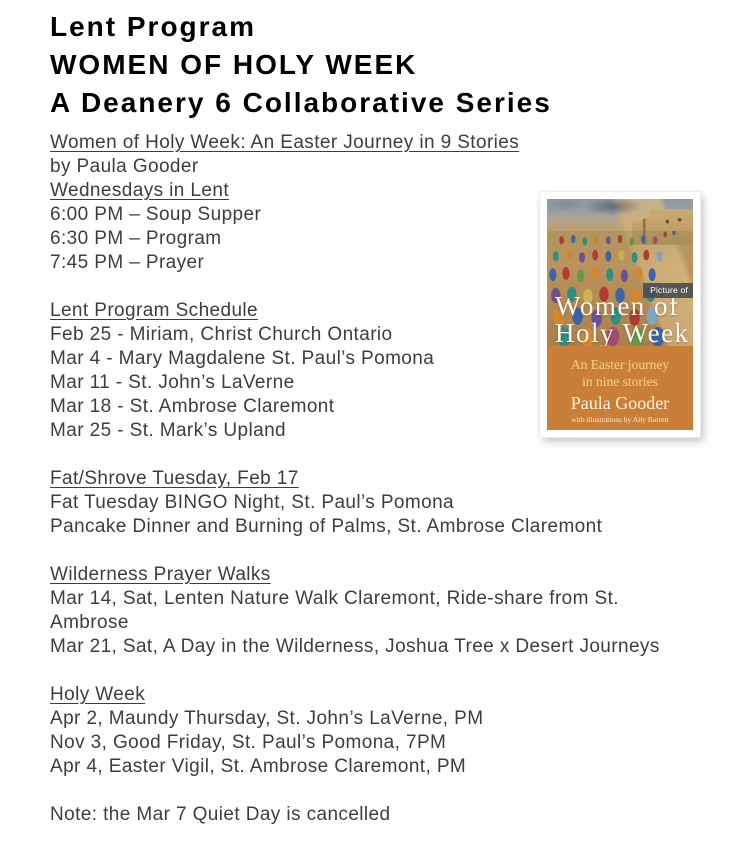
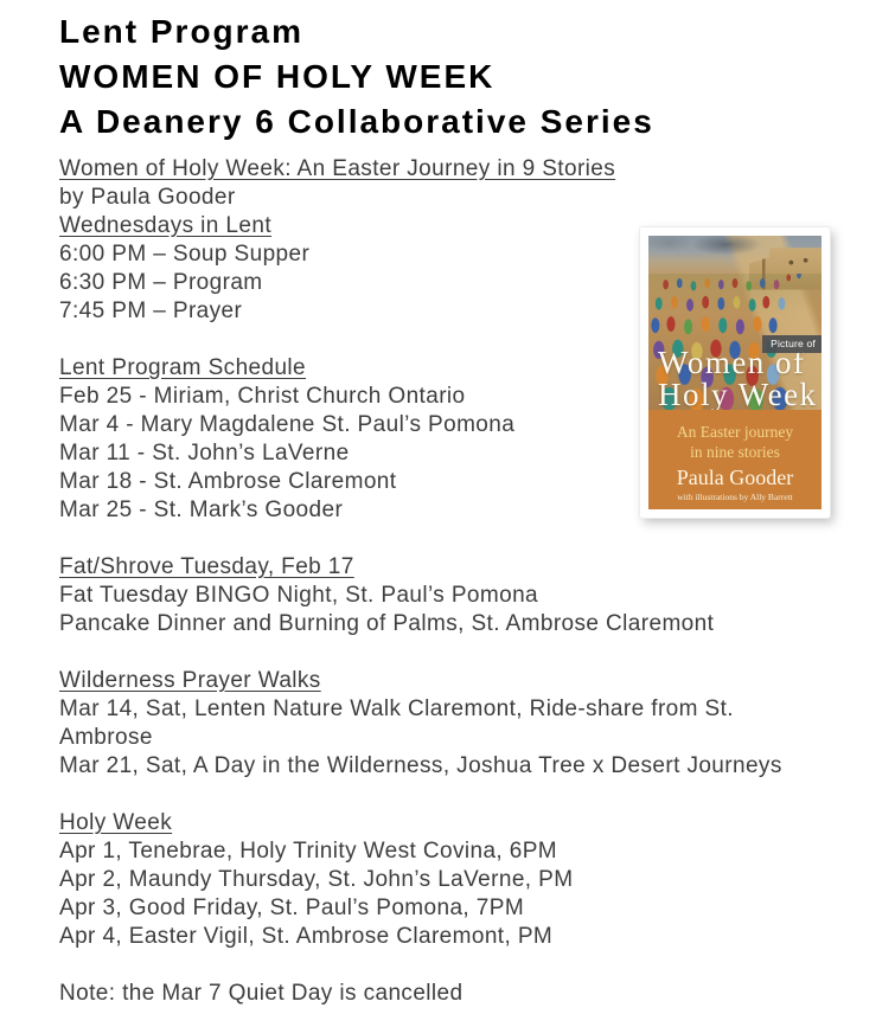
  Lent Program
  WOMEN OF HOLY WEEK
  A Deanery 6 Collaborative Series
  Women of Holy Week: An Easter Journey in 9 Stories
  by Paula Gooder
  Wednesdays in Lent
  6:00 PM – Soup Supper
  6:30 PM – Program
  7:45 PM – Prayer
  Lent Program Schedule
  Feb 25 - Miriam, Christ Church Ontario
  Mar 4 - Mary Magdalene St. Paul’s Pomona
  Mar 11 - St. John’s LaVerne
  Mar 18 - St. Ambrose Claremont
- Mar 25 - St. Mark’s Upland
+ Mar 25 - St. Mark’s Gooder
  Fat/Shrove Tuesday, Feb 17
  Fat Tuesday BINGO Night, St. Paul’s Pomona
  Pancake Dinner and Burning of Palms, St. Ambrose Claremont
  Wilderness Prayer Walks
  Mar 14, Sat, Lenten Nature Walk Claremont, Ride-share from St.
  Ambrose
  Mar 21, Sat, A Day in the Wilderness, Joshua Tree x Desert Journeys
  Holy Week
+ Apr 1, Tenebrae, Holy Trinity West Covina, 6PM
  Apr 2, Maundy Thursday, St. John’s LaVerne, PM
- Nov 3, Good Friday, St. Paul’s Pomona, 7PM
+ Apr 3, Good Friday, St. Paul’s Pomona, 7PM
  Apr 4, Easter Vigil, St. Ambrose Claremont, PM
  Note: the Mar 7 Quiet Day is cancelled
  Picture of
  Women of
  Holy Week
  An Easter journey
  in nine stories
  Paula Gooder
  with illustrations by Ally Barrett
